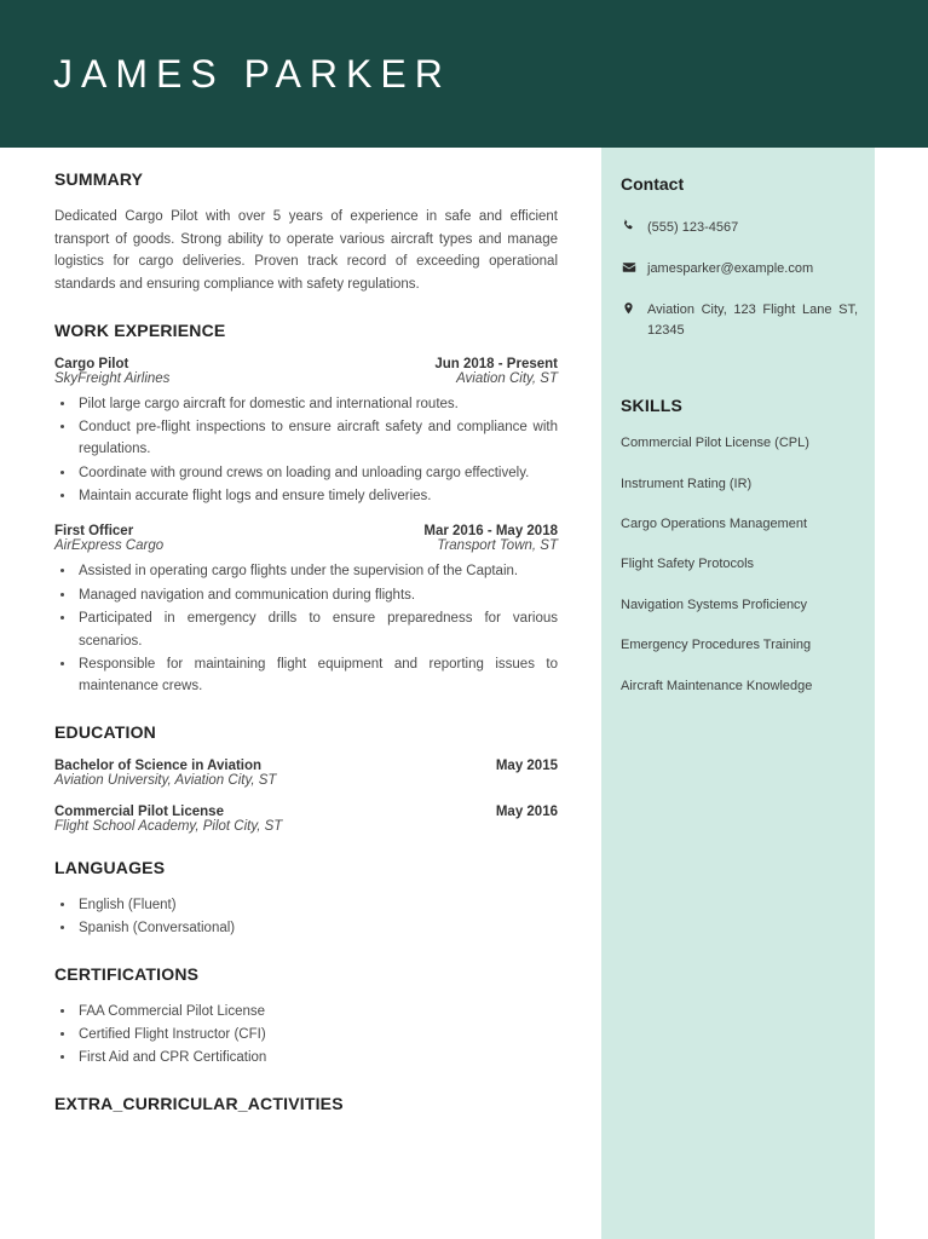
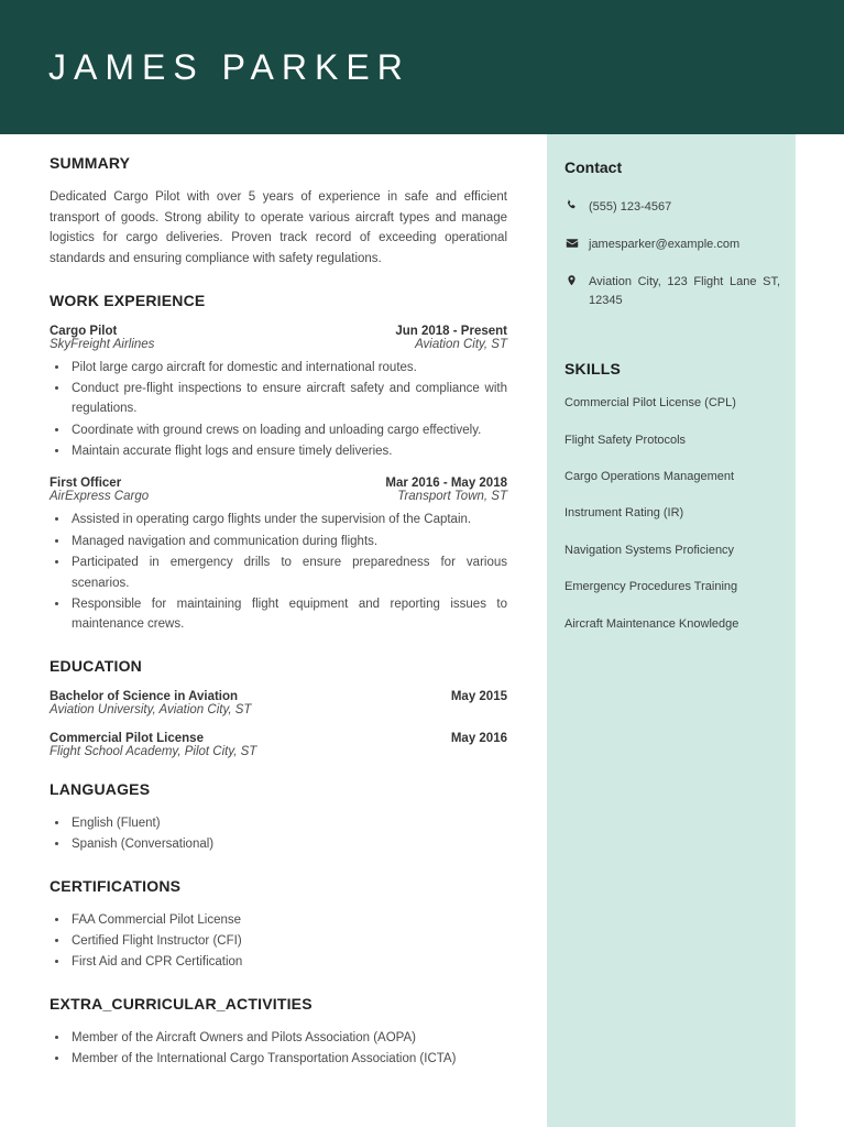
  JAMES PARKER
  SUMMARY
  Dedicated Cargo Pilot with over 5 years of experience in safe and efficient transport of goods. Strong ability to operate various aircraft types and manage logistics for cargo deliveries. Proven track record of exceeding operational standards and ensuring compliance with safety regulations.
  WORK EXPERIENCE
  Cargo Pilot
  Jun 2018 - Present
  SkyFreight Airlines
  Aviation City, ST
  Pilot large cargo aircraft for domestic and international routes.
  Conduct pre-flight inspections to ensure aircraft safety and compliance with regulations.
  Coordinate with ground crews on loading and unloading cargo effectively.
  Maintain accurate flight logs and ensure timely deliveries.
  First Officer
  Mar 2016 - May 2018
  AirExpress Cargo
  Transport Town, ST
  Assisted in operating cargo flights under the supervision of the Captain.
  Managed navigation and communication during flights.
  Participated in emergency drills to ensure preparedness for various scenarios.
  Responsible for maintaining flight equipment and reporting issues to maintenance crews.
  EDUCATION
  Bachelor of Science in Aviation
  May 2015
  Aviation University, Aviation City, ST
  Commercial Pilot License
  May 2016
  Flight School Academy, Pilot City, ST
  LANGUAGES
  English (Fluent)
  Spanish (Conversational)
  CERTIFICATIONS
  FAA Commercial Pilot License
  Certified Flight Instructor (CFI)
  First Aid and CPR Certification
  EXTRA_CURRICULAR_ACTIVITIES
+ Member of the Aircraft Owners and Pilots Association (AOPA)
+ Member of the International Cargo Transportation Association (ICTA)
  Contact
  (555) 123-4567
  jamesparker@example.com
  Aviation City, 123 Flight Lane ST, 12345
  SKILLS
  Commercial Pilot License (CPL)
- Instrument Rating (IR)
+ Flight Safety Protocols
  Cargo Operations Management
- Flight Safety Protocols
+ Instrument Rating (IR)
  Navigation Systems Proficiency
  Emergency Procedures Training
  Aircraft Maintenance Knowledge
